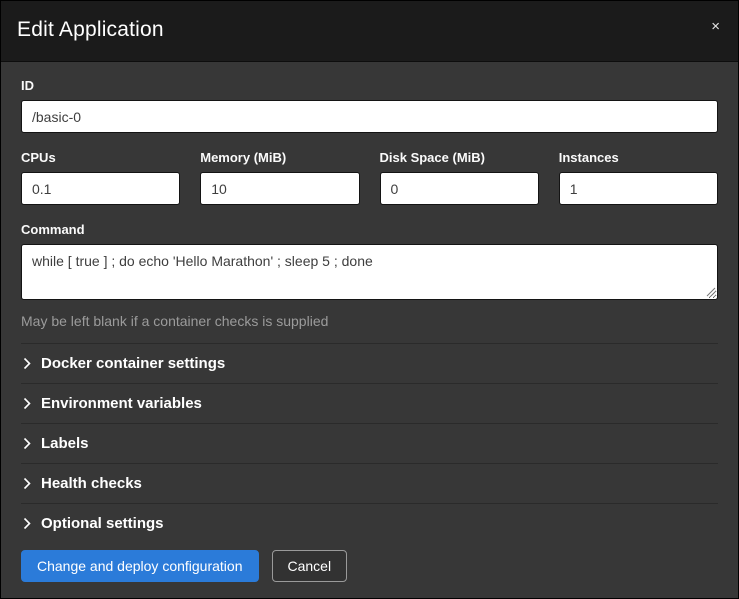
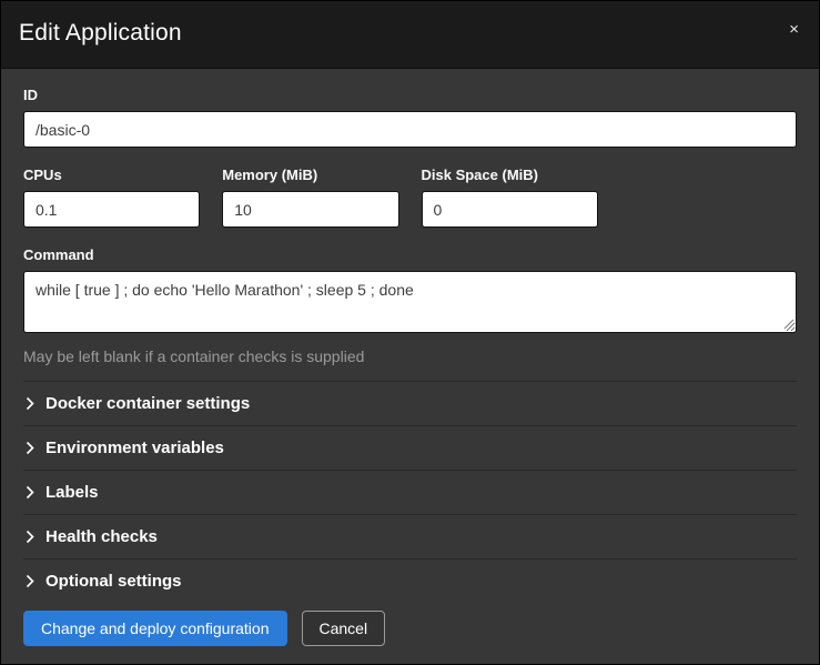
  Edit Application
  ×
  ID
  /basic-0
  CPUs
  0.1
  Memory (MiB)
  10
  Disk Space (MiB)
  0
- Instances
- 1
  Command
  while [ true ] ; do echo 'Hello Marathon' ; sleep 5 ; done
  May be left blank if a container checks is supplied
  Docker container settings
  Environment variables
  Labels
  Health checks
  Optional settings
  Change and deploy configuration
  Cancel
